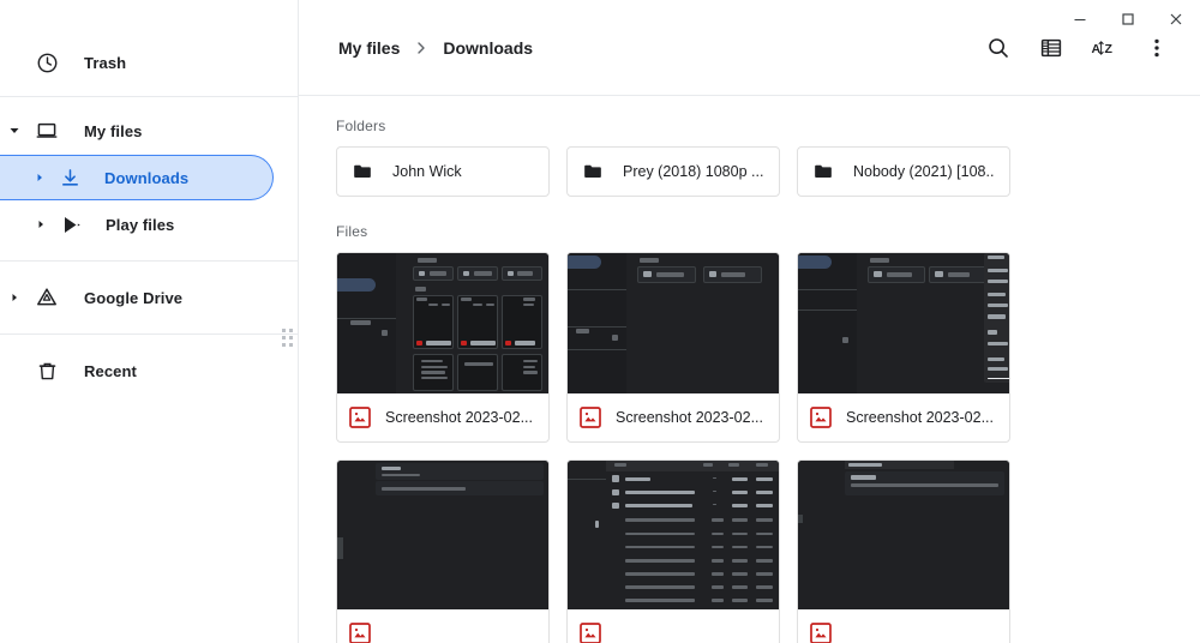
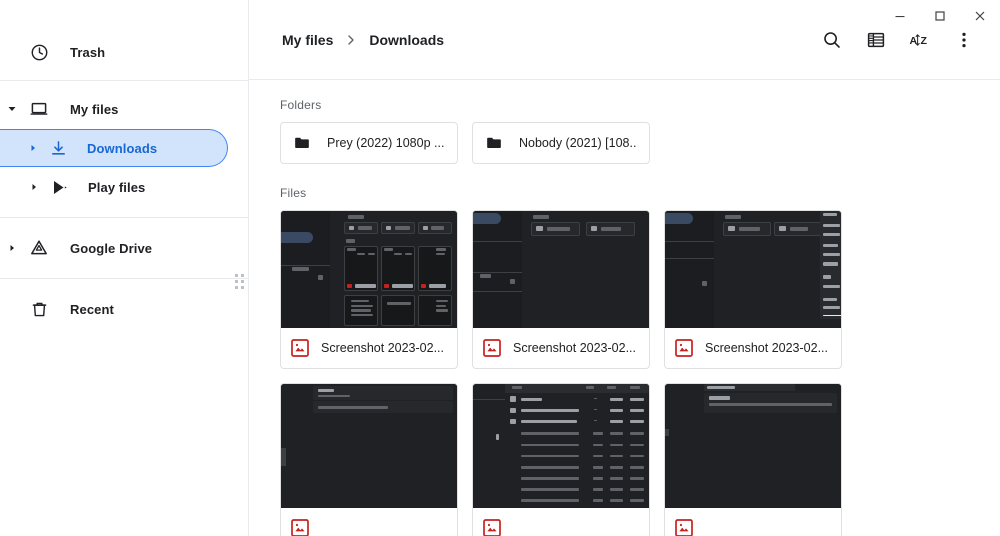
  Trash
  My files
  Downloads
  Play files
  Google Drive
  Recent
  My files
  Downloads
  A
  Z
  Folders
- John Wick
- Prey (2018) 1080p ...
+ Prey (2022) 1080p ...
  Nobody (2021) [108..
  Files
  Screenshot 2023-02...
  Screenshot 2023-02...
  Screenshot 2023-02...
